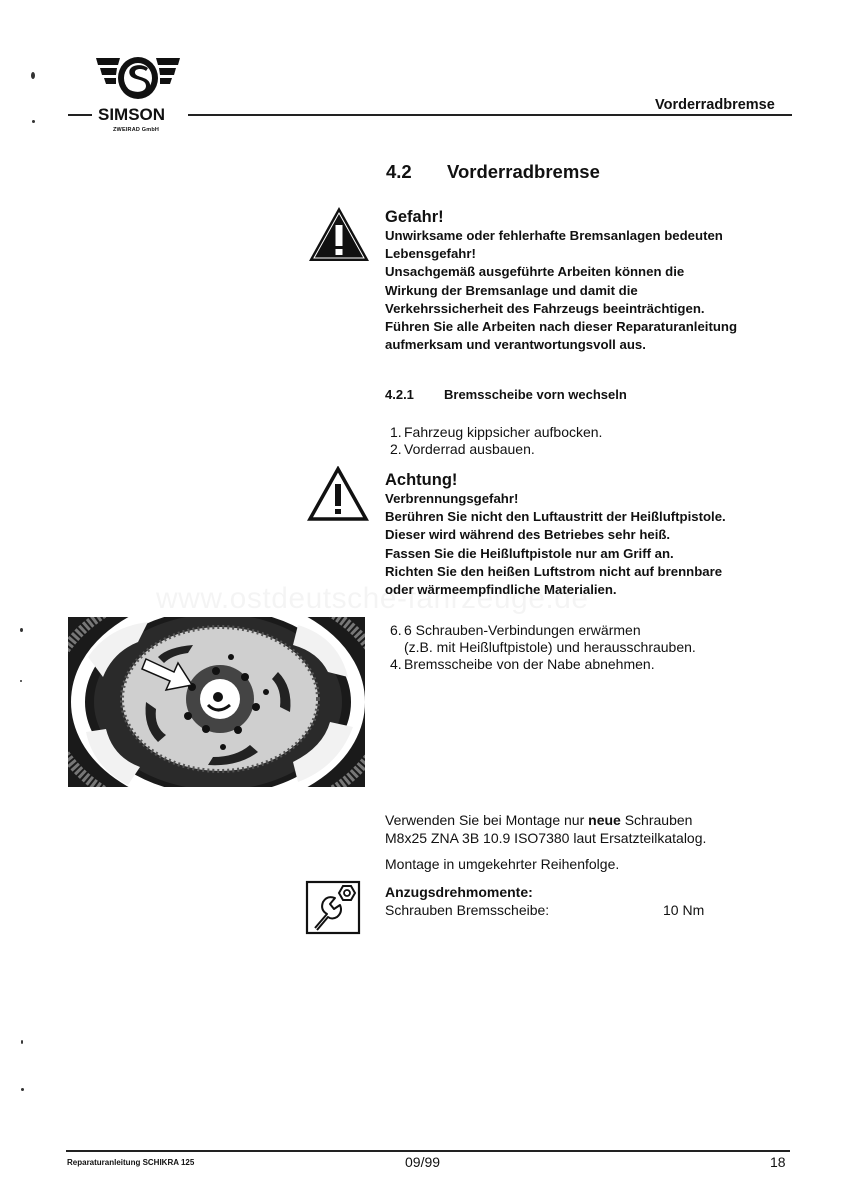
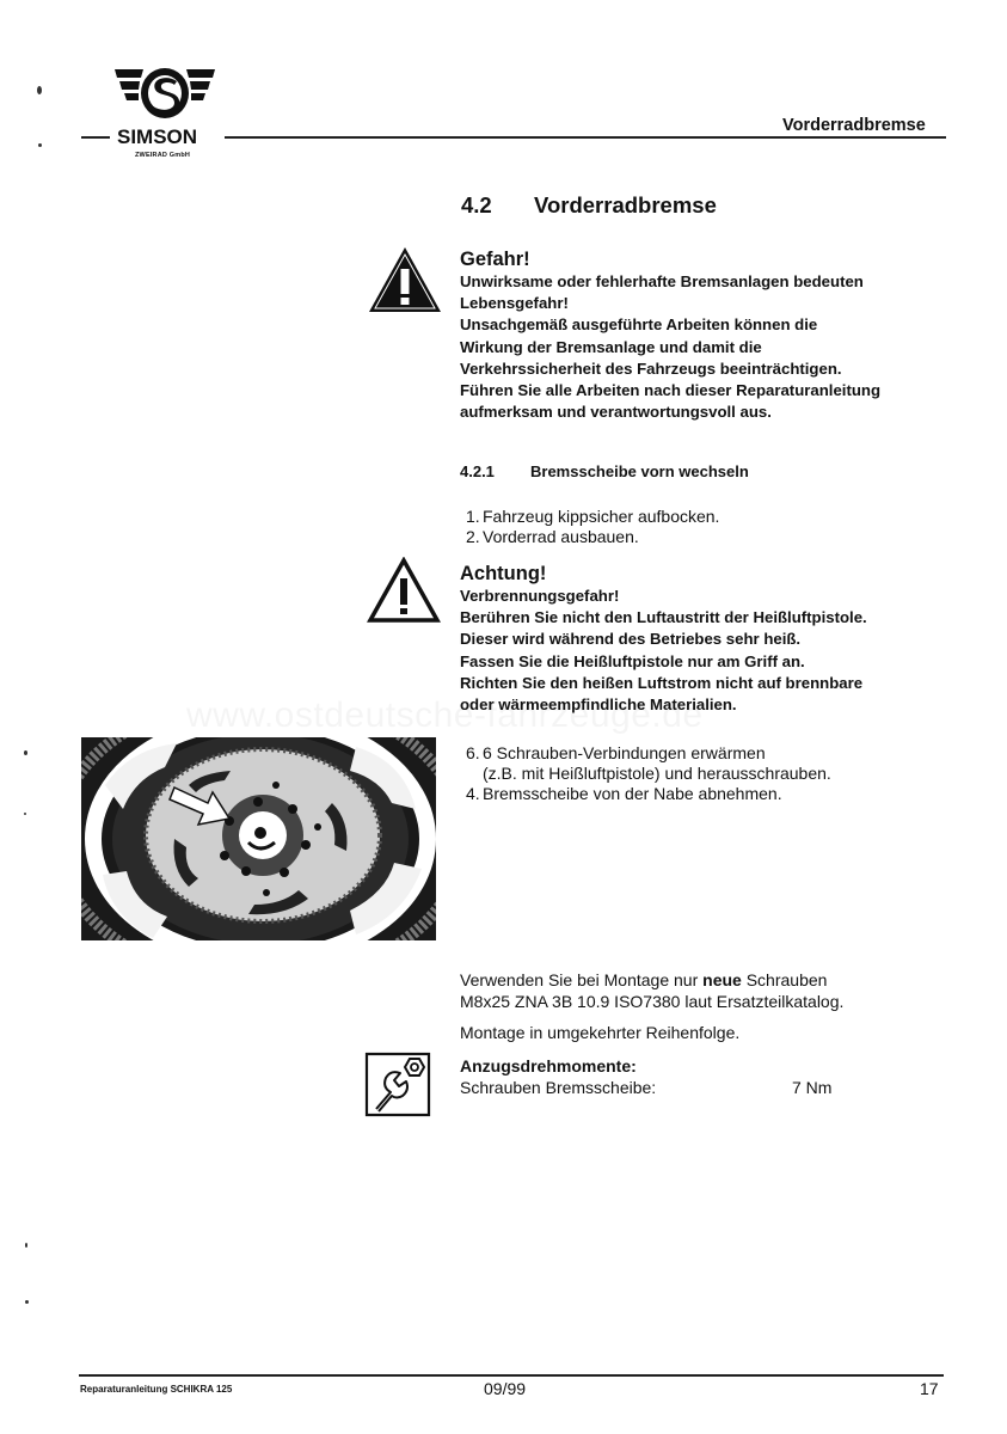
  SIMSON
  Vorderradbremse
  4.2 Vorderradbremse
  Gefahr!
  Unwirksame oder fehlerhafte Bremsanlagen bedeuten
  Lebensgefahr!
  Unsachgemäß ausgeführte Arbeiten können die
  Wirkung der Bremsanlage und damit die
  Verkehrssicherheit des Fahrzeugs beeinträchtigen.
  Führen Sie alle Arbeiten nach dieser Reparaturanleitung
  aufmerksam und verantwortungsvoll aus.
  4.2.1 Bremsscheibe vorn wechseln
  1.
  Fahrzeug kippsicher aufbocken.
  2.
  Vorderrad ausbauen.
  Achtung!
  Verbrennungsgefahr!
  Berühren Sie nicht den Luftaustritt der Heißluftpistole.
  Dieser wird während des Betriebes sehr heiß.
  Fassen Sie die Heißluftpistole nur am Griff an.
  Richten Sie den heißen Luftstrom nicht auf brennbare
  oder wärmeempfindliche Materialien.
  www.ostdeutsche-fahrzeuge.de
  6.
  6 Schrauben-Verbindungen erwärmen
  (z.B. mit Heißluftpistole) und herausschrauben.
  4.
  Bremsscheibe von der Nabe abnehmen.
  Verwenden Sie bei Montage nur neue Schrauben
  M8x25 ZNA 3B 10.9 ISO7380 laut Ersatzteilkatalog.
  Montage in umgekehrter Reihenfolge.
  Anzugsdrehmomente:
  Schrauben Bremsscheibe:
- 10 Nm
+ 7 Nm
  Reparaturanleitung SCHIKRA 125
  09/99
- 18
+ 17
